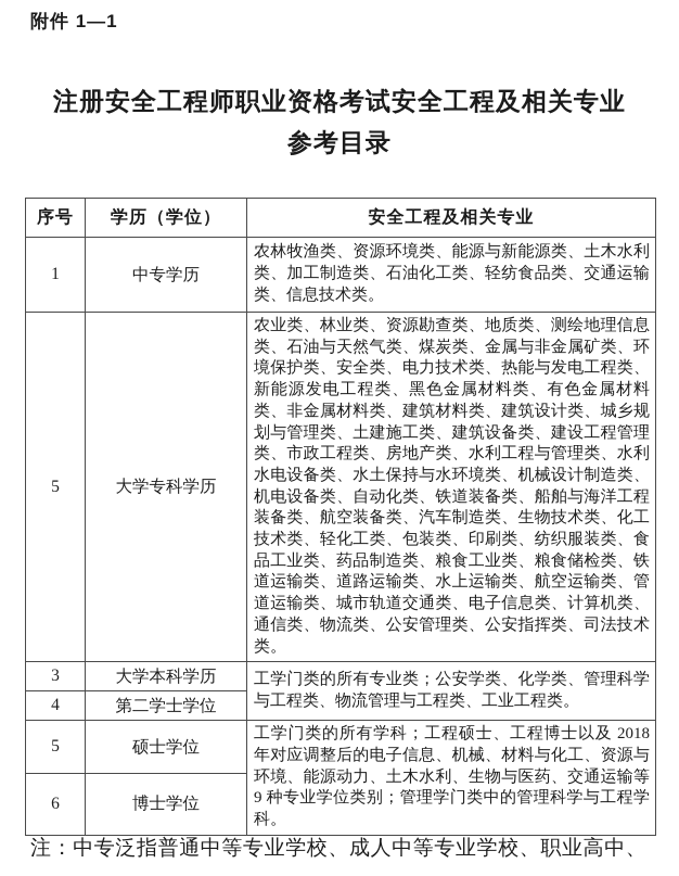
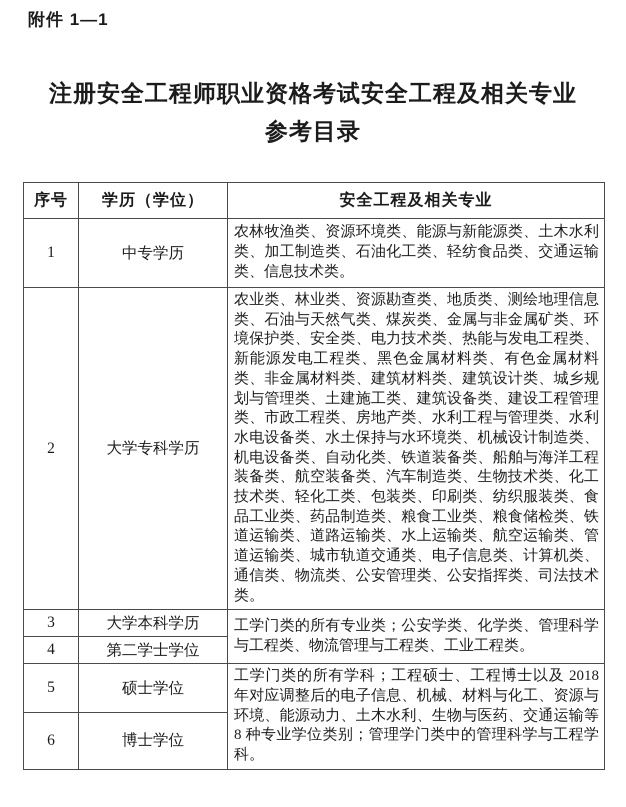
  附件 1—1
  注册安全工程师职业资格考试安全工程及相关专业
  参考目录
  序号	学历（学位）	安全工程及相关专业
  1	中专学历	农林牧渔类、资源环境类、能源与新能源类、土木水利类、加工制造类、石油化工类、轻纺食品类、交通运输类、信息技术类。
- 5	大学专科学历	农业类、林业类、资源勘查类、地质类、测绘地理信息类、石油与天然气类、煤炭类、金属与非金属矿类、环境保护类、安全类、电力技术类、热能与发电工程类、新能源发电工程类、黑色金属材料类、有色金属材料类、非金属材料类、建筑材料类、建筑设计类、城乡规划与管理类、土建施工类、建筑设备类、建设工程管理类、市政工程类、房地产类、水利工程与管理类、水利水电设备类、水土保持与水环境类、机械设计制造类、机电设备类、自动化类、铁道装备类、船舶与海洋工程装备类、航空装备类、汽车制造类、生物技术类、化工技术类、轻化工类、包装类、印刷类、纺织服装类、食品工业类、药品制造类、粮食工业类、粮食储检类、铁道运输类、道路运输类、水上运输类、航空运输类、管道运输类、城市轨道交通类、电子信息类、计算机类、通信类、物流类、公安管理类、公安指挥类、司法技术类。
+ 2	大学专科学历	农业类、林业类、资源勘查类、地质类、测绘地理信息类、石油与天然气类、煤炭类、金属与非金属矿类、环境保护类、安全类、电力技术类、热能与发电工程类、新能源发电工程类、黑色金属材料类、有色金属材料类、非金属材料类、建筑材料类、建筑设计类、城乡规划与管理类、土建施工类、建筑设备类、建设工程管理类、市政工程类、房地产类、水利工程与管理类、水利水电设备类、水土保持与水环境类、机械设计制造类、机电设备类、自动化类、铁道装备类、船舶与海洋工程装备类、航空装备类、汽车制造类、生物技术类、化工技术类、轻化工类、包装类、印刷类、纺织服装类、食品工业类、药品制造类、粮食工业类、粮食储检类、铁道运输类、道路运输类、水上运输类、航空运输类、管道运输类、城市轨道交通类、电子信息类、计算机类、通信类、物流类、公安管理类、公安指挥类、司法技术类。
  3	大学本科学历	工学门类的所有专业类；公安学类、化学类、管理科学与工程类、物流管理与工程类、工业工程类。
  4	第二学士学位
- 5	硕士学位	工学门类的所有学科；工程硕士、工程博士以及 2018 年对应调整后的电子信息、机械、材料与化工、资源与环境、能源动力、土木水利、生物与医药、交通运输等 9 种专业学位类别；管理学门类中的管理科学与工程学科。
+ 5	硕士学位	工学门类的所有学科；工程硕士、工程博士以及 2018 年对应调整后的电子信息、机械、材料与化工、资源与环境、能源动力、土木水利、生物与医药、交通运输等 8 种专业学位类别；管理学门类中的管理科学与工程学科。
  6	博士学位
- 注：中专泛指普通中等专业学校、成人中等专业学校、职业高中、
